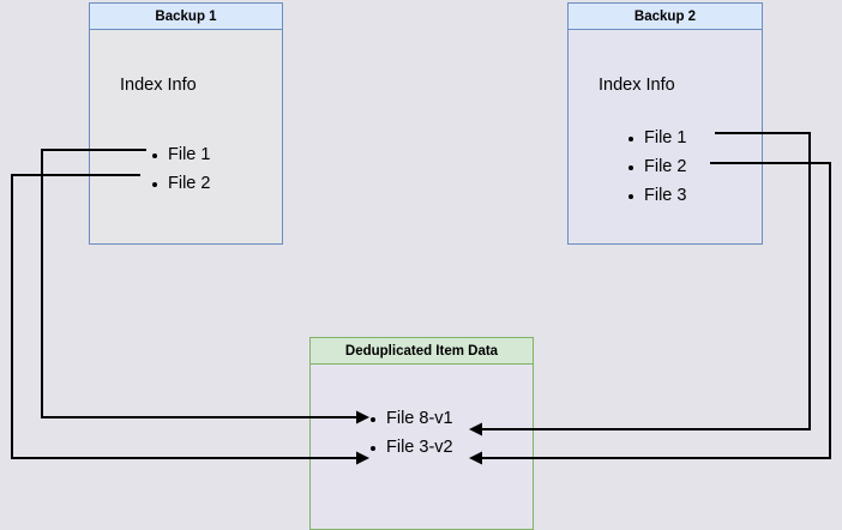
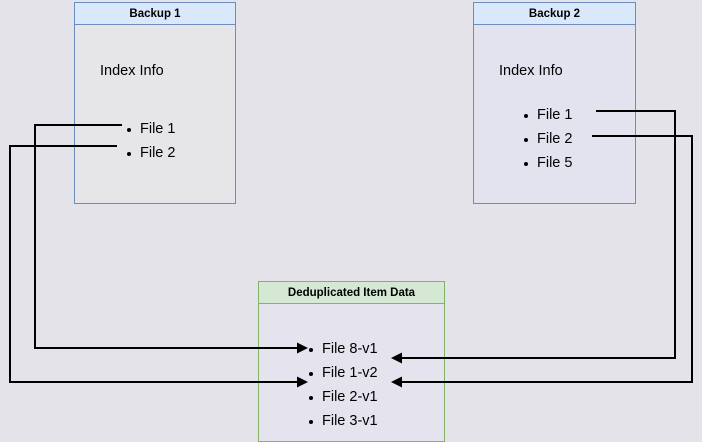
  Backup 1
  Index Info
  File 1
  File 2
  Backup 2
  Index Info
  File 1
  File 2
- File 3
+ File 5
  Deduplicated Item Data
  File 8-v1
- File 3-v2
+ File 1-v2
+ File 2-v1
+ File 3-v1
